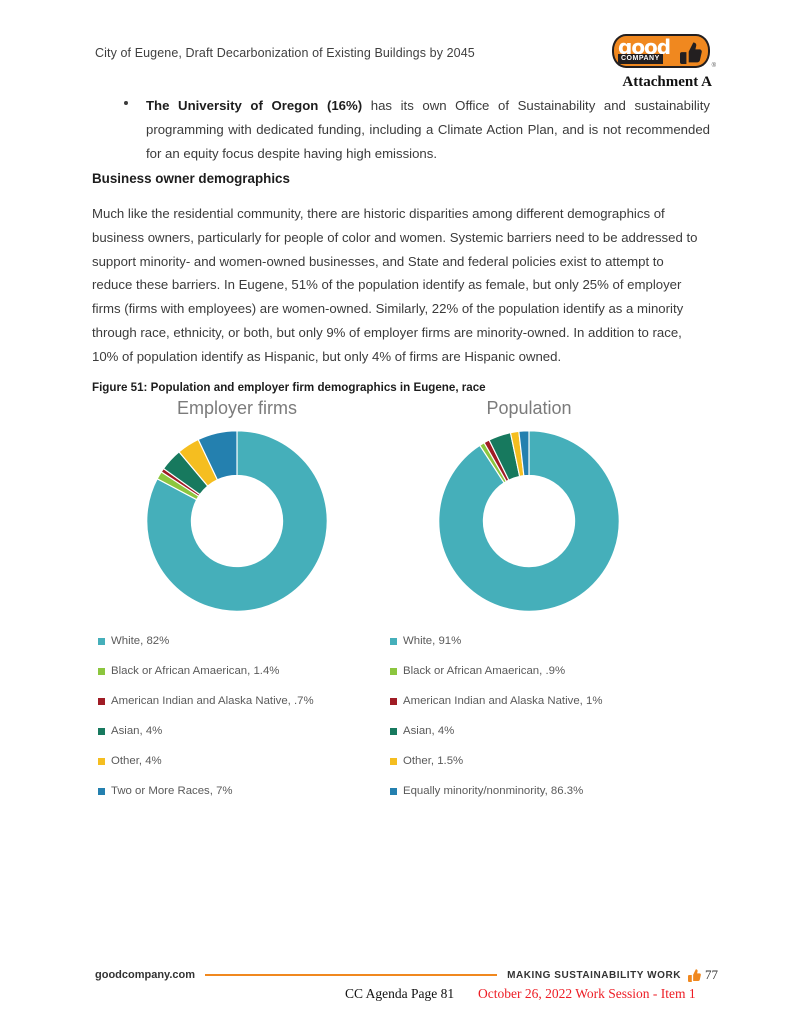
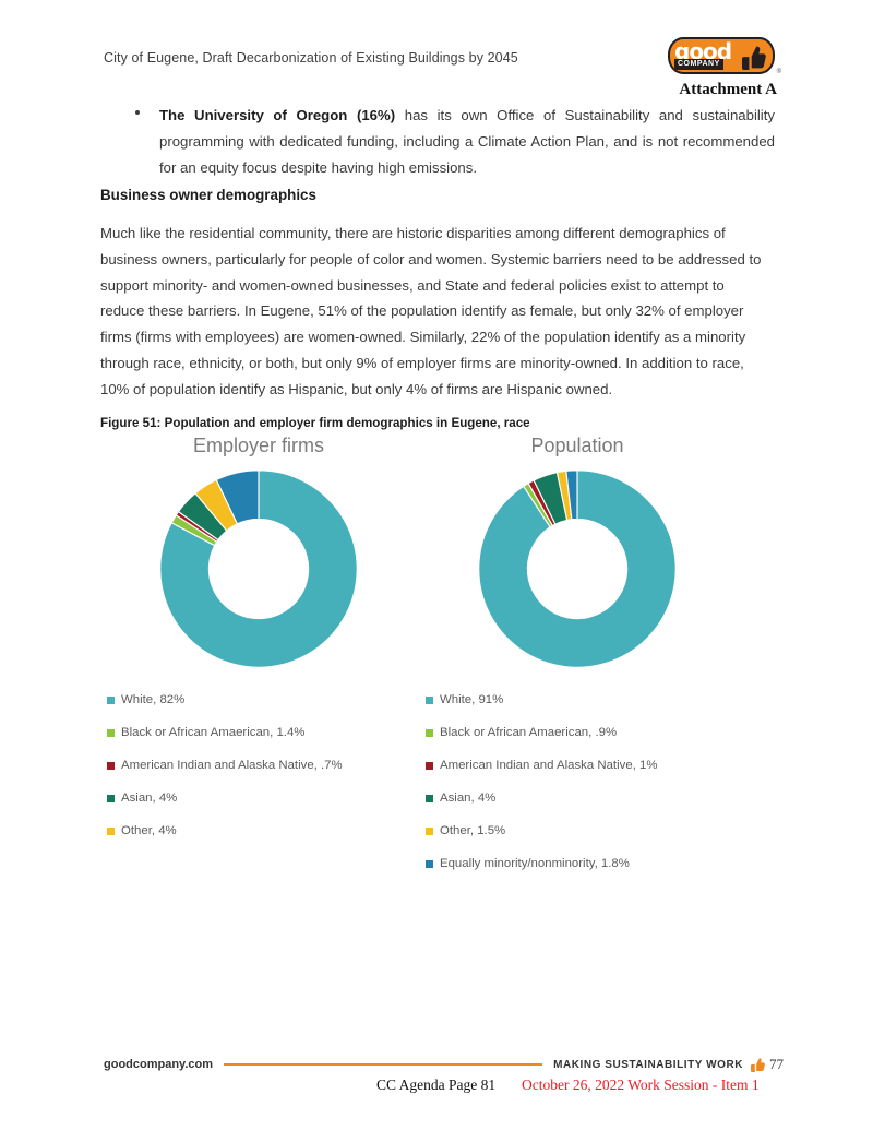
  City of Eugene, Draft Decarbonization of Existing Buildings by 2045
  good
  Attachment A
  The University of Oregon (16%) has its own Office of Sustainability and sustainability programming with dedicated funding, including a Climate Action Plan, and is not recommended for an equity focus despite having high emissions.
  Business owner demographics
- Much like the residential community, there are historic disparities among different demographics of business owners, particularly for people of color and women. Systemic barriers need to be addressed to support minority- and women-owned businesses, and State and federal policies exist to attempt to reduce these barriers. In Eugene, 51% of the population identify as female, but only 25% of employer firms (firms with employees) are women-owned. Similarly, 22% of the population identify as a minority through race, ethnicity, or both, but only 9% of employer firms are minority-owned. In addition to race, 10% of population identify as Hispanic, but only 4% of firms are Hispanic owned.
+ Much like the residential community, there are historic disparities among different demographics of business owners, particularly for people of color and women. Systemic barriers need to be addressed to support minority- and women-owned businesses, and State and federal policies exist to attempt to reduce these barriers. In Eugene, 51% of the population identify as female, but only 32% of employer firms (firms with employees) are women-owned. Similarly, 22% of the population identify as a minority through race, ethnicity, or both, but only 9% of employer firms are minority-owned. In addition to race, 10% of population identify as Hispanic, but only 4% of firms are Hispanic owned.
  Figure 51: Population and employer firm demographics in Eugene, race
  Employer firms
  White, 82%
  Black or African Amaerican, 1.4%
  American Indian and Alaska Native, .7%
  Asian, 4%
  Other, 4%
- Two or More Races, 7%
  Population
  White, 91%
  Black or African Amaerican, .9%
  American Indian and Alaska Native, 1%
  Asian, 4%
  Other, 1.5%
- Equally minority/nonminority, 86.3%
+ Equally minority/nonminority, 1.8%
  goodcompany.com
  MAKING SUSTAINABILITY WORK
  77
  CC Agenda Page 81
  October 26, 2022 Work Session - Item 1
